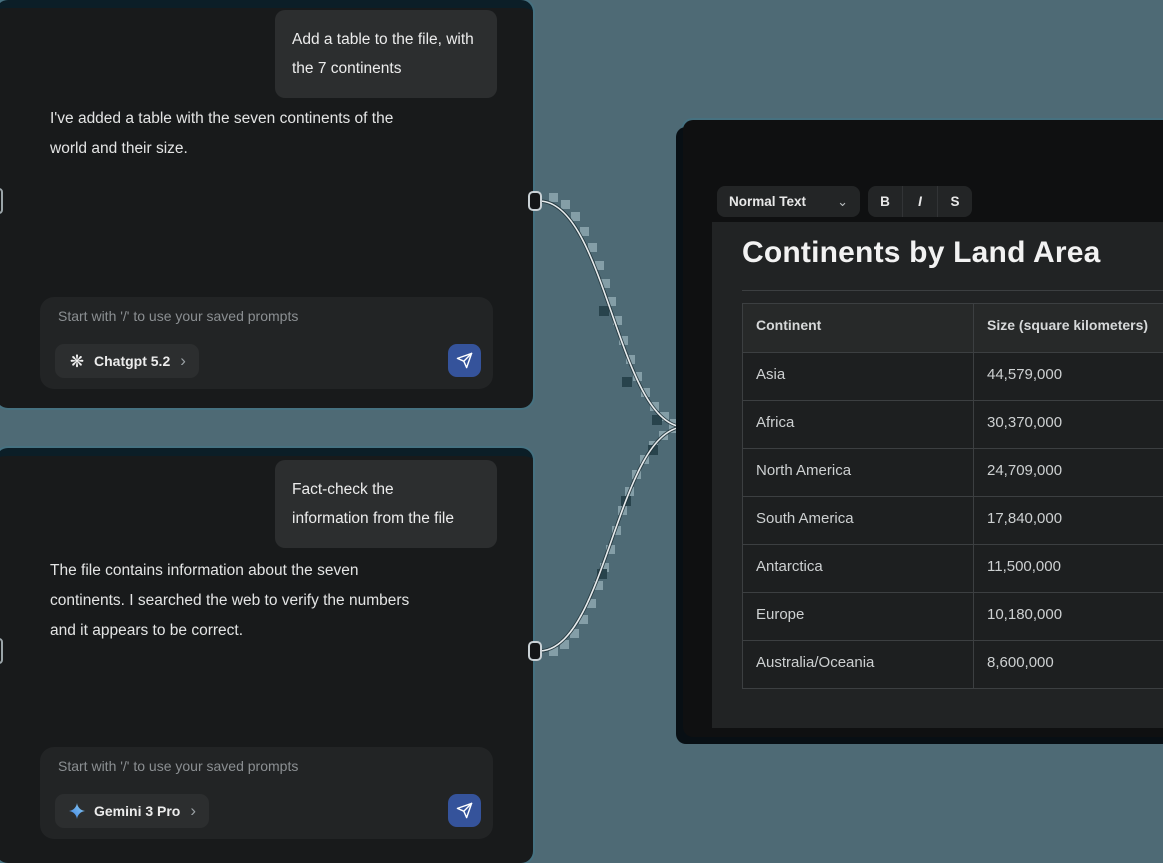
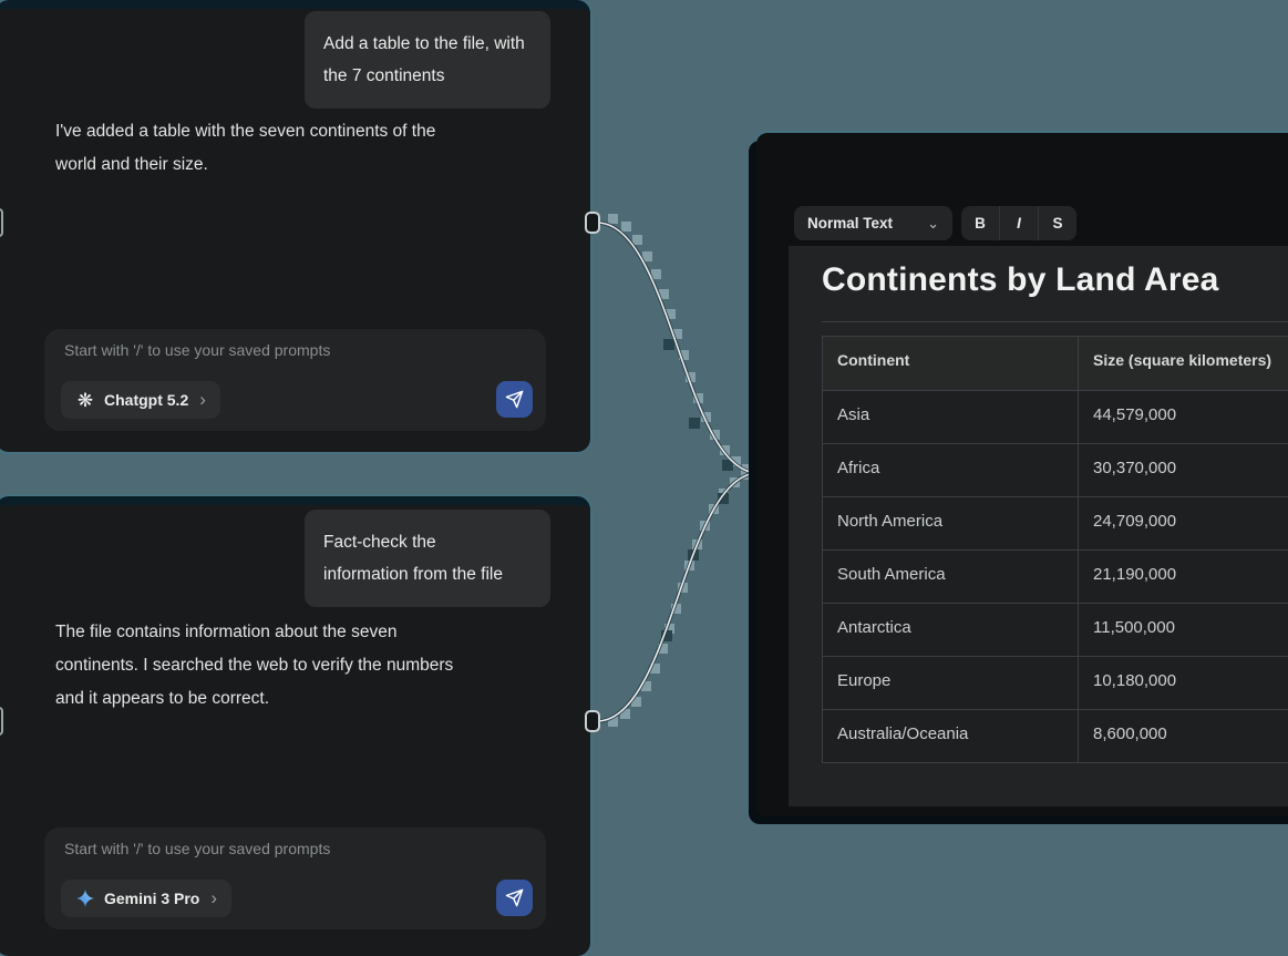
  Add a table to the file, with
  the 7 continents
  I've added a table with the seven continents of the
  world and their size.
  Start with '/' to use your saved prompts
  ❋
  Chatgpt 5.2
  ›
  Fact-check the
  information from the file
  The file contains information about the seven
  continents. I searched the web to verify the numbers
  and it appears to be correct.
  Start with '/' to use your saved prompts
  Gemini 3 Pro
  ›
  Normal Text
  ⌄
  B
  I
  S
  Continents by Land Area
  Continent	Size (square kilometers)
  Asia	44,579,000
  Africa	30,370,000
  North America	24,709,000
- South America	17,840,000
+ South America	21,190,000
  Antarctica	11,500,000
  Europe	10,180,000
  Australia/Oceania	8,600,000
